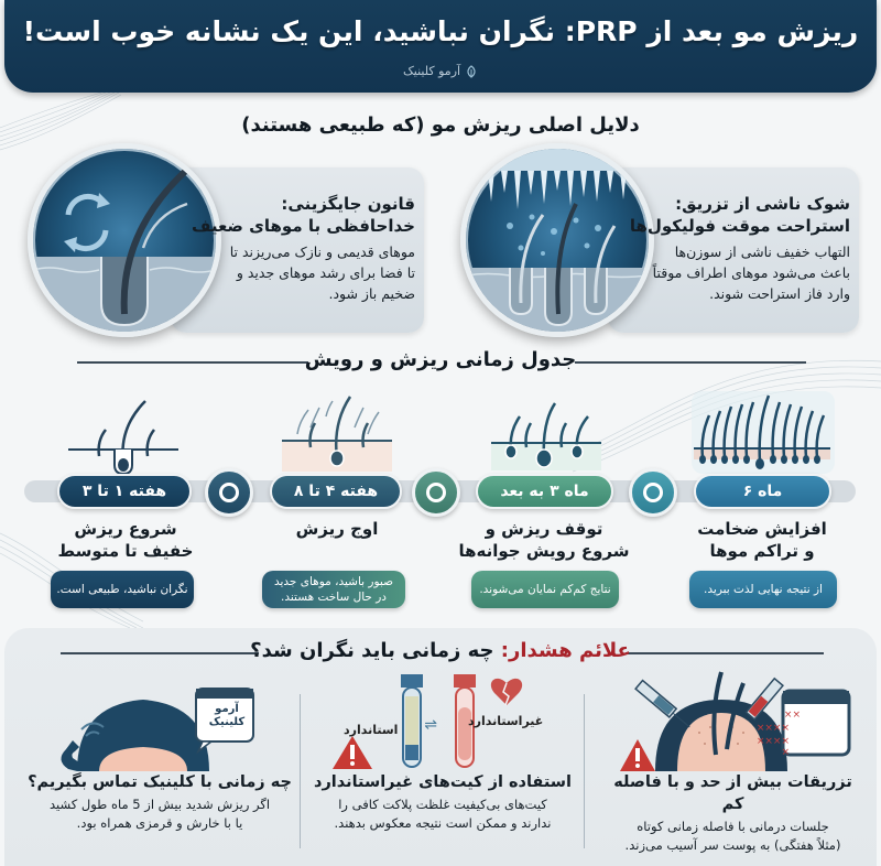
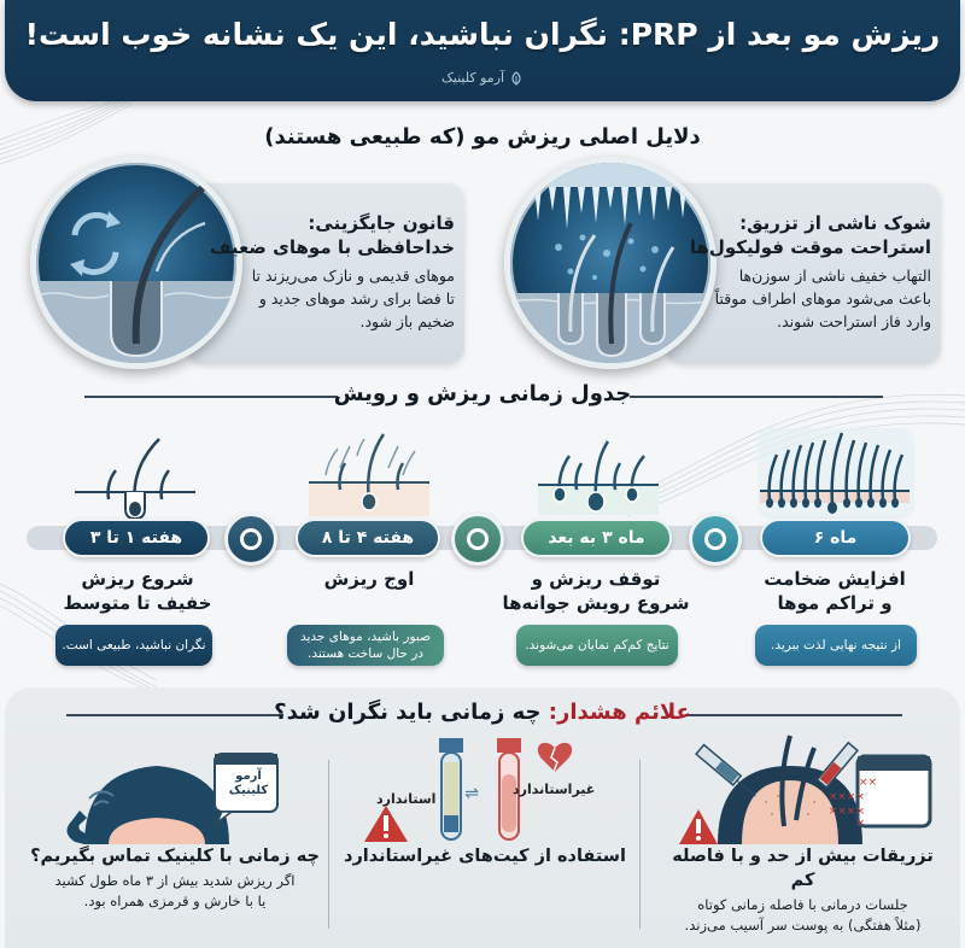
  ریزش مو بعد از PRP: نگران نباشید، این یک نشانه خوب است!
  آرمو کلینیک
  دلایل اصلی ریزش مو (که طبیعی هستند)
  شوک ناشی از تزریق:
  استراحت موقت فولیکول‌ها
  التهاب خفیف ناشی از سوزن‌ها
  باعث می‌شود موهای اطراف موقتاً
  وارد فاز استراحت شوند.
  قانون جایگزینی:
  خداحافظی با موهای ضعیف
  موهای قدیمی و نازک می‌ریزند تا
  تا فضا برای رشد موهای جدید و
  ضخیم باز شود.
  جدول زمانی ریزش و رویش
  ماه ۶
  ماه ۳ به بعد
  هفته ۴ تا ۸
  هفته ۱ تا ۳
  افزایش ضخامت
  و تراکم موها
  توقف ریزش و
  شروع رویش جوانه‌ها
  اوج ریزش
  شروع ریزش
  خفیف تا متوسط
  از نتیجه نهایی لذت ببرید.
  نتایج کم‌کم نمایان می‌شوند.
  صبور باشید، موهای جدید
  در حال ساخت هستند.
  نگران نباشید، طبیعی است.
  علائم هشدار: چه زمانی باید نگران شد؟
  ××
  ××××
  ××××
  ×
  تزریقات بیش از حد و با فاصله کم
  جلسات درمانی با فاصله زمانی کوتاه
  (مثلاً هفتگی) به پوست سر آسیب می‌زند.
  ⇌
  غیراستاندارد
  استاندارد
  استفاده از کیت‌های غیراستاندارد
- کیت‌های بی‌کیفیت غلظت پلاکت کافی را
- ندارند و ممکن است نتیجه معکوس بدهند.
  آرمو
  کلینیک
  چه زمانی با کلینیک تماس بگیریم؟
- اگر ریزش شدید بیش از 5 ماه طول کشید
+ اگر ریزش شدید بیش از ۳ ماه طول کشید
  یا با خارش و قرمزی همراه بود.
